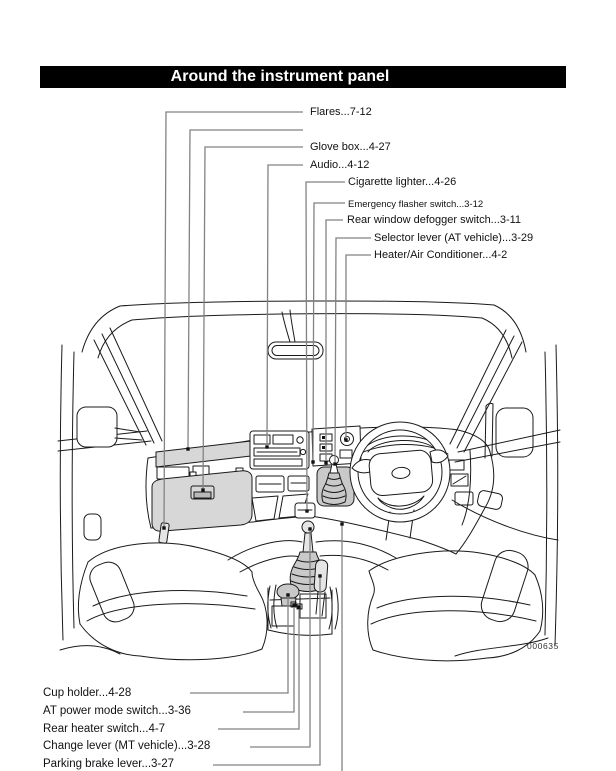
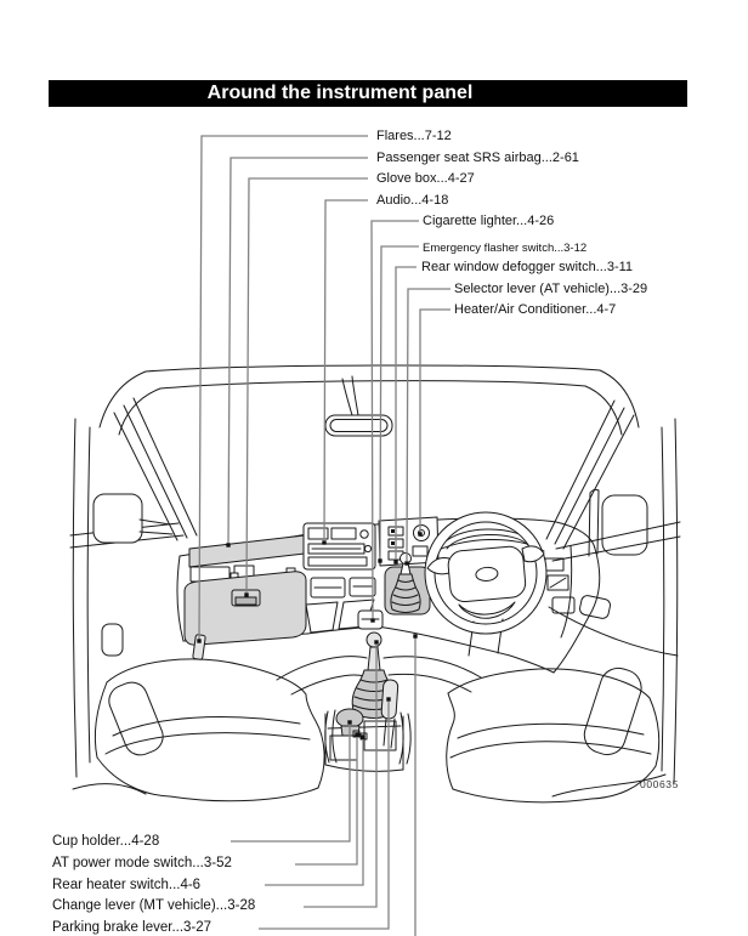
  Around the instrument panel
  Flares...7-12
+ Passenger seat SRS airbag...2-61
  Glove box...4-27
- Audio...4-12
+ Audio...4-18
  Cigarette lighter...4-26
  Emergency flasher switch...3-12
  Rear window defogger switch...3-11
  Selector lever (AT vehicle)...3-29
- Heater/Air Conditioner...4-2
+ Heater/Air Conditioner...4-7
  Cup holder...4-28
- AT power mode switch...3-36
+ AT power mode switch...3-52
- Rear heater switch...4-7
+ Rear heater switch...4-6
  Change lever (MT vehicle)...3-28
  Parking brake lever...3-27
  000635
